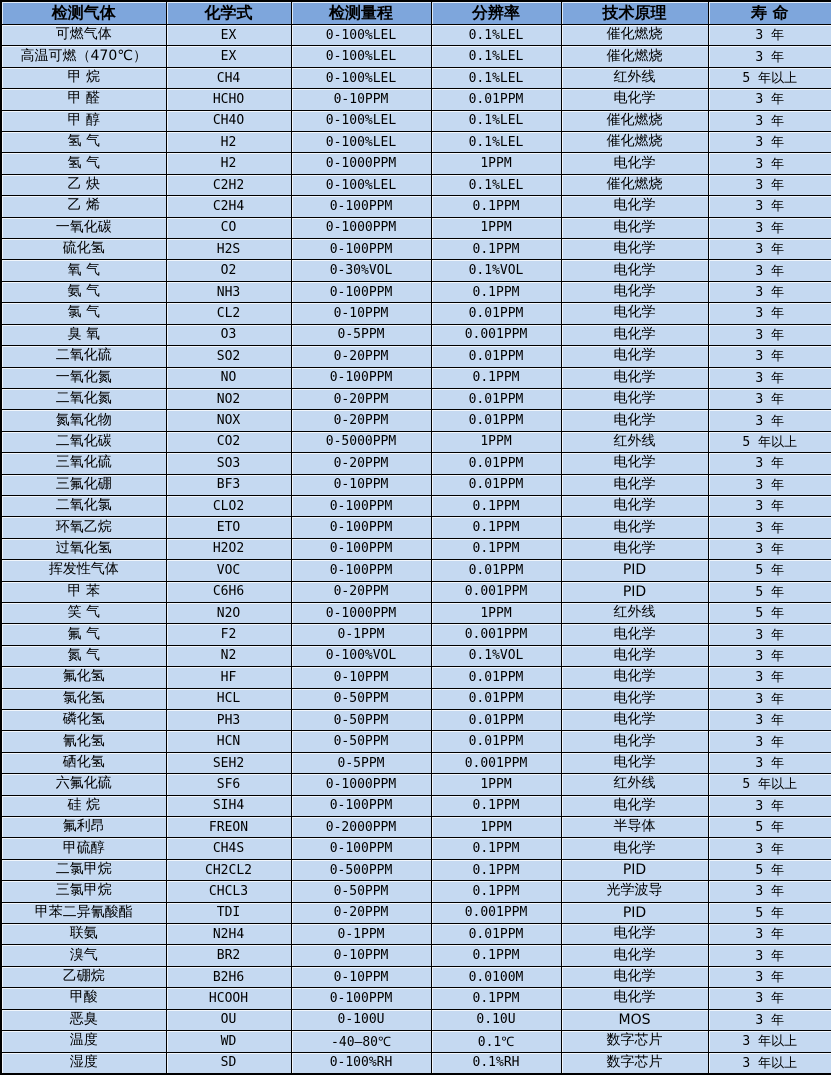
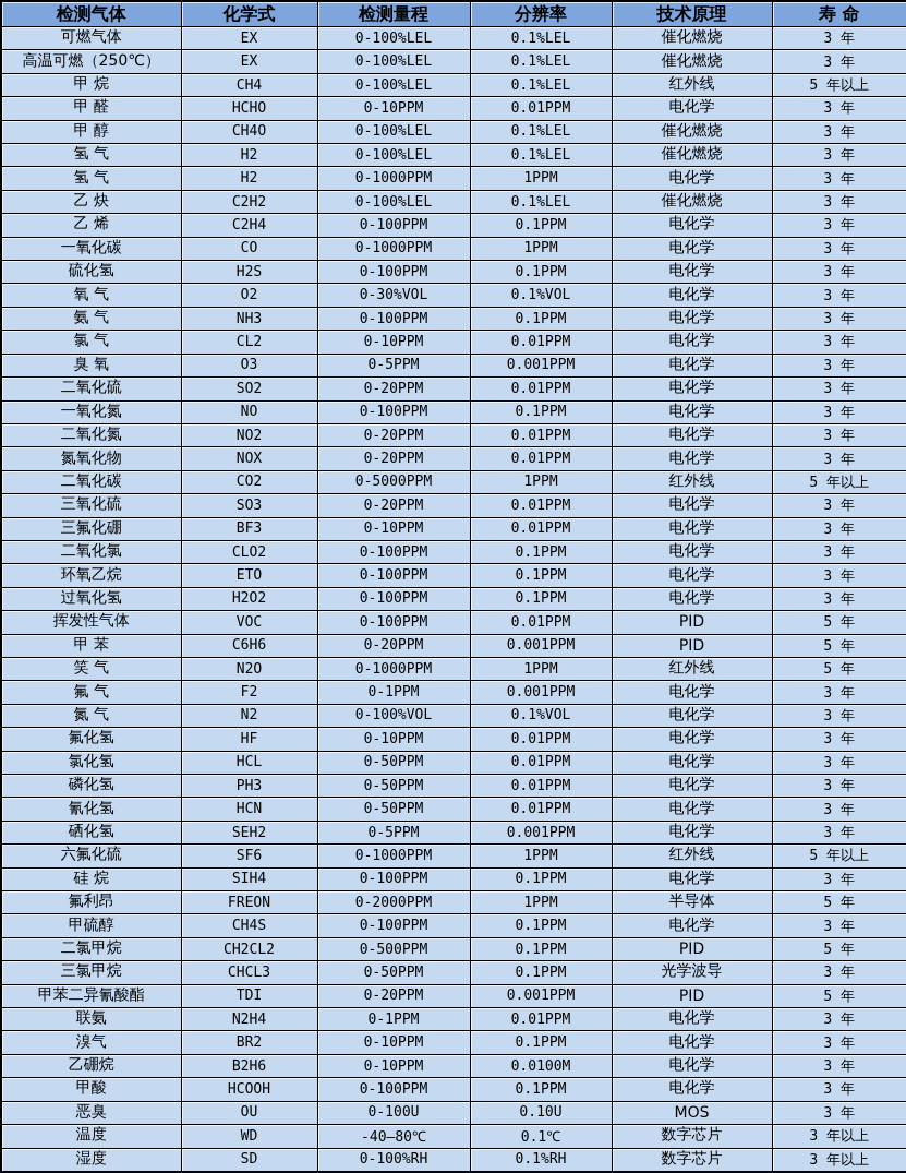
  检测气体	化学式	检测量程	分辨率	技术原理	寿 命
  可燃气体	EX	0-100%LEL	0.1%LEL	催化燃烧	3 年
- 高温可燃（470℃）	EX	0-100%LEL	0.1%LEL	催化燃烧	3 年
+ 高温可燃（250℃）	EX	0-100%LEL	0.1%LEL	催化燃烧	3 年
  甲 烷	CH4	0-100%LEL	0.1%LEL	红外线	5 年以上
  甲 醛	HCHO	0-10PPM	0.01PPM	电化学	3 年
  甲 醇	CH4O	0-100%LEL	0.1%LEL	催化燃烧	3 年
  氢 气	H2	0-100%LEL	0.1%LEL	催化燃烧	3 年
  氢 气	H2	0-1000PPM	1PPM	电化学	3 年
  乙 炔	C2H2	0-100%LEL	0.1%LEL	催化燃烧	3 年
  乙 烯	C2H4	0-100PPM	0.1PPM	电化学	3 年
  一氧化碳	CO	0-1000PPM	1PPM	电化学	3 年
  硫化氢	H2S	0-100PPM	0.1PPM	电化学	3 年
  氧 气	O2	0-30%VOL	0.1%VOL	电化学	3 年
  氨 气	NH3	0-100PPM	0.1PPM	电化学	3 年
  氯 气	CL2	0-10PPM	0.01PPM	电化学	3 年
  臭 氧	O3	0-5PPM	0.001PPM	电化学	3 年
  二氧化硫	SO2	0-20PPM	0.01PPM	电化学	3 年
  一氧化氮	NO	0-100PPM	0.1PPM	电化学	3 年
  二氧化氮	NO2	0-20PPM	0.01PPM	电化学	3 年
  氮氧化物	NOX	0-20PPM	0.01PPM	电化学	3 年
  二氧化碳	CO2	0-5000PPM	1PPM	红外线	5 年以上
  三氧化硫	SO3	0-20PPM	0.01PPM	电化学	3 年
  三氟化硼	BF3	0-10PPM	0.01PPM	电化学	3 年
  二氧化氯	CLO2	0-100PPM	0.1PPM	电化学	3 年
  环氧乙烷	ETO	0-100PPM	0.1PPM	电化学	3 年
  过氧化氢	H2O2	0-100PPM	0.1PPM	电化学	3 年
  挥发性气体	VOC	0-100PPM	0.01PPM	PID	5 年
  甲 苯	C6H6	0-20PPM	0.001PPM	PID	5 年
  笑 气	N2O	0-1000PPM	1PPM	红外线	5 年
  氟 气	F2	0-1PPM	0.001PPM	电化学	3 年
  氮 气	N2	0-100%VOL	0.1%VOL	电化学	3 年
  氟化氢	HF	0-10PPM	0.01PPM	电化学	3 年
  氯化氢	HCL	0-50PPM	0.01PPM	电化学	3 年
  磷化氢	PH3	0-50PPM	0.01PPM	电化学	3 年
  氰化氢	HCN	0-50PPM	0.01PPM	电化学	3 年
  硒化氢	SEH2	0-5PPM	0.001PPM	电化学	3 年
  六氟化硫	SF6	0-1000PPM	1PPM	红外线	5 年以上
  硅 烷	SIH4	0-100PPM	0.1PPM	电化学	3 年
  氟利昂	FREON	0-2000PPM	1PPM	半导体	5 年
  甲硫醇	CH4S	0-100PPM	0.1PPM	电化学	3 年
  二氯甲烷	CH2CL2	0-500PPM	0.1PPM	PID	5 年
  三氯甲烷	CHCL3	0-50PPM	0.1PPM	光学波导	3 年
  甲苯二异氰酸酯	TDI	0-20PPM	0.001PPM	PID	5 年
  联氨	N2H4	0-1PPM	0.01PPM	电化学	3 年
  溴气	BR2	0-10PPM	0.1PPM	电化学	3 年
  乙硼烷	B2H6	0-10PPM	0.0100M	电化学	3 年
  甲酸	HCOOH	0-100PPM	0.1PPM	电化学	3 年
  恶臭	OU	0-100U	0.10U	MOS	3 年
  温度	WD	-40—80℃	0.1℃	数字芯片	3 年以上
  湿度	SD	0-100%RH	0.1%RH	数字芯片	3 年以上
